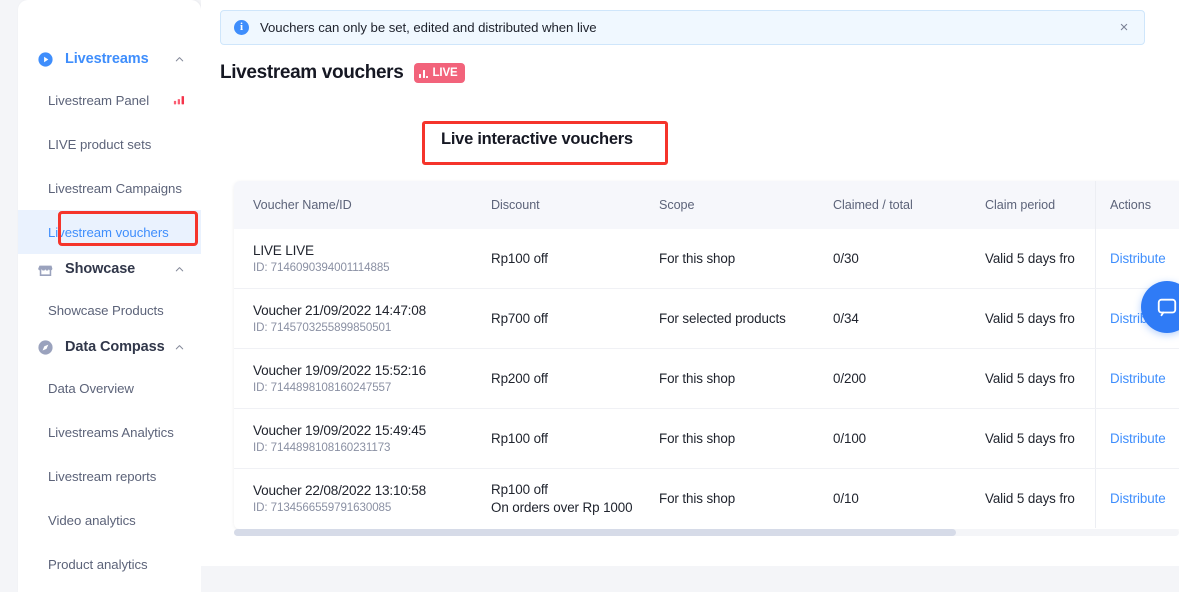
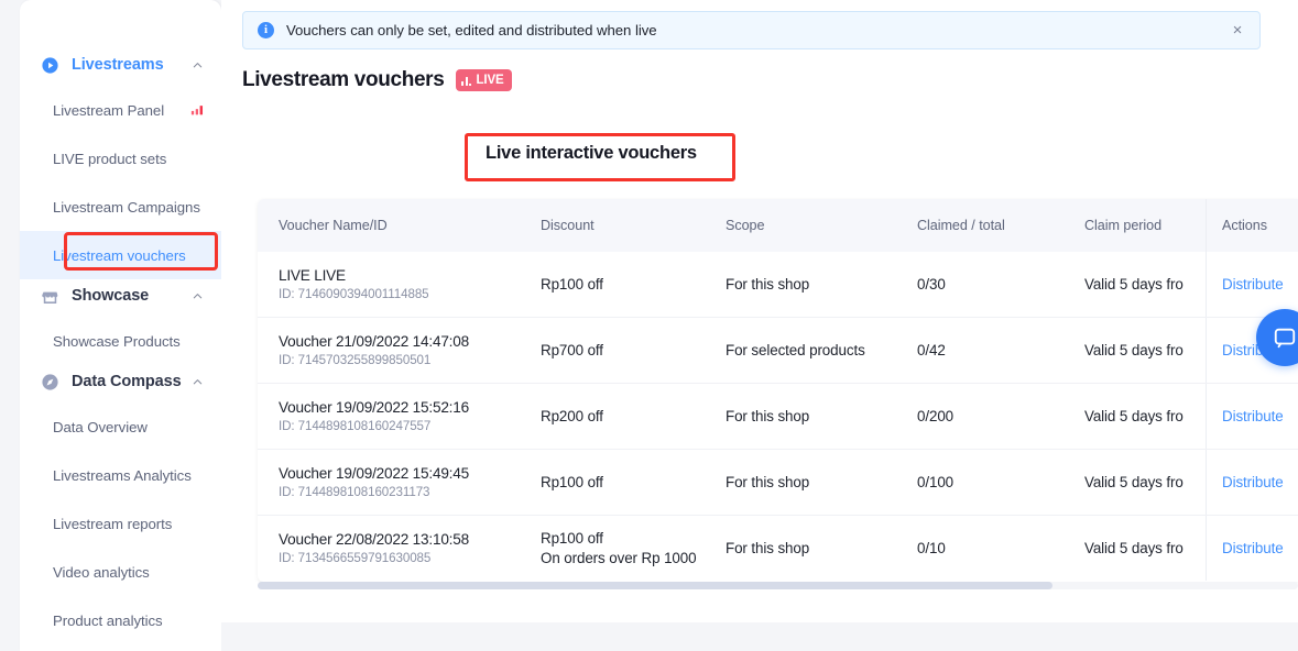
  Livestreams
  Livestream Panel
  LIVE product sets
  Livestream Campaigns
  Livestream vouchers
  Showcase
  Showcase Products
  Data Compass
  Data Overview
  Livestreams Analytics
  Livestream reports
  Video analytics
  Product analytics
  i
  Vouchers can only be set, edited and distributed when live
  ×
  Livestream vouchers
  LIVE
  Live interactive vouchers
  Voucher Name/ID	Discount	Scope	Claimed / total	Claim period	Actions
  LIVE LIVEID: 7146090394001114885	Rp100 off	For this shop	0/30	Valid 5 days fro	Distribute
- Voucher 21/09/2022 14:47:08ID: 7145703255899850501	Rp700 off	For selected products	0/34	Valid 5 days fro	Distri
+ Voucher 21/09/2022 14:47:08ID: 7145703255899850501	Rp700 off	For selected products	0/42	Valid 5 days fro	Distri
  Voucher 19/09/2022 15:52:16ID: 7144898108160247557	Rp200 off	For this shop	0/200	Valid 5 days fro	Distribute
  Voucher 19/09/2022 15:49:45ID: 7144898108160231173	Rp100 off	For this shop	0/100	Valid 5 days fro	Distribute
  Voucher 22/08/2022 13:10:58ID: 7134566559791630085	Rp100 offOn orders over Rp 1000	For this shop	0/10	Valid 5 days fro	Distribute
